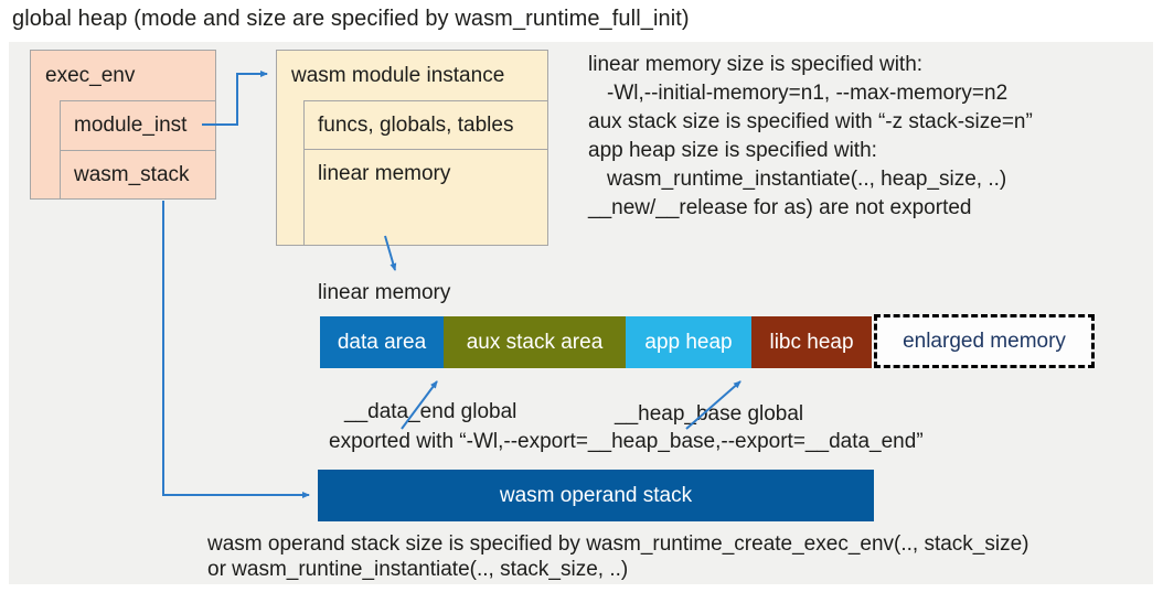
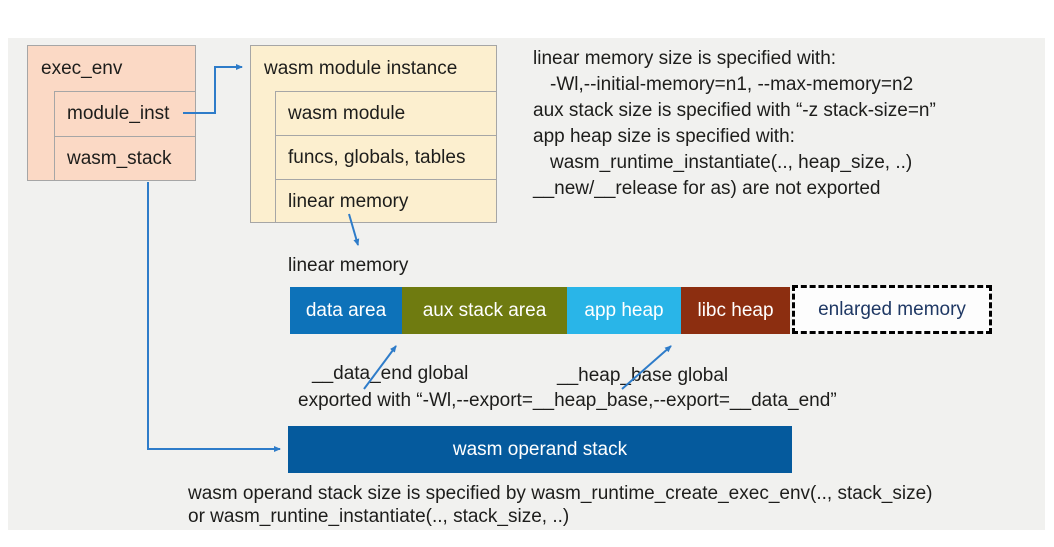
- global heap (mode and size are specified by wasm_runtime_full_init)
  exec_env
  module_inst
  wasm_stack
  wasm module instance
+ wasm module
  funcs, globals, tables
  linear memory
  linear memory size is specified with:
  -Wl,--initial-memory=n1, --max-memory=n2
  aux stack size is specified with “-z stack-size=n”
  app heap size is specified with:
  wasm_runtime_instantiate(.., heap_size, ..)
  __new/__release for as) are not exported
  linear memory
  data area
  aux stack area
  app heap
  libc heap
  enlarged memory
  __dataend global
  __heap_ase global
  exported with “-Wl,--export=__heap_base,--export=__data_end”
  wasm operand stack
  wasm operand stack size is specified by wasm_runtime_create_exec_env(.., stack_size)
  or wasm_runtine_instantiate(.., stack_size, ..)
